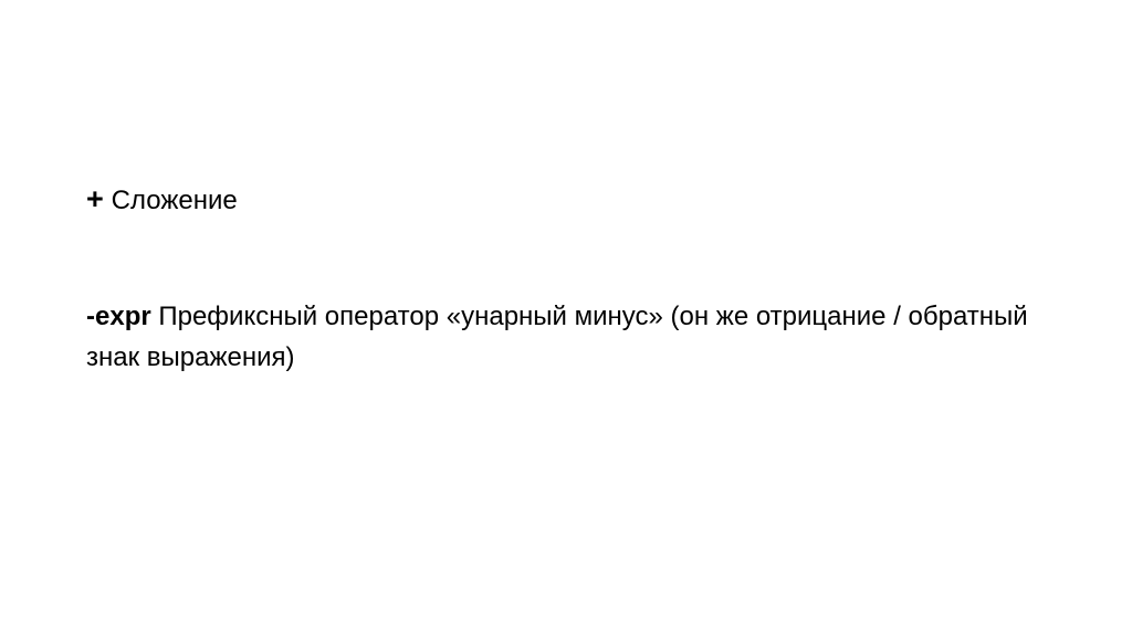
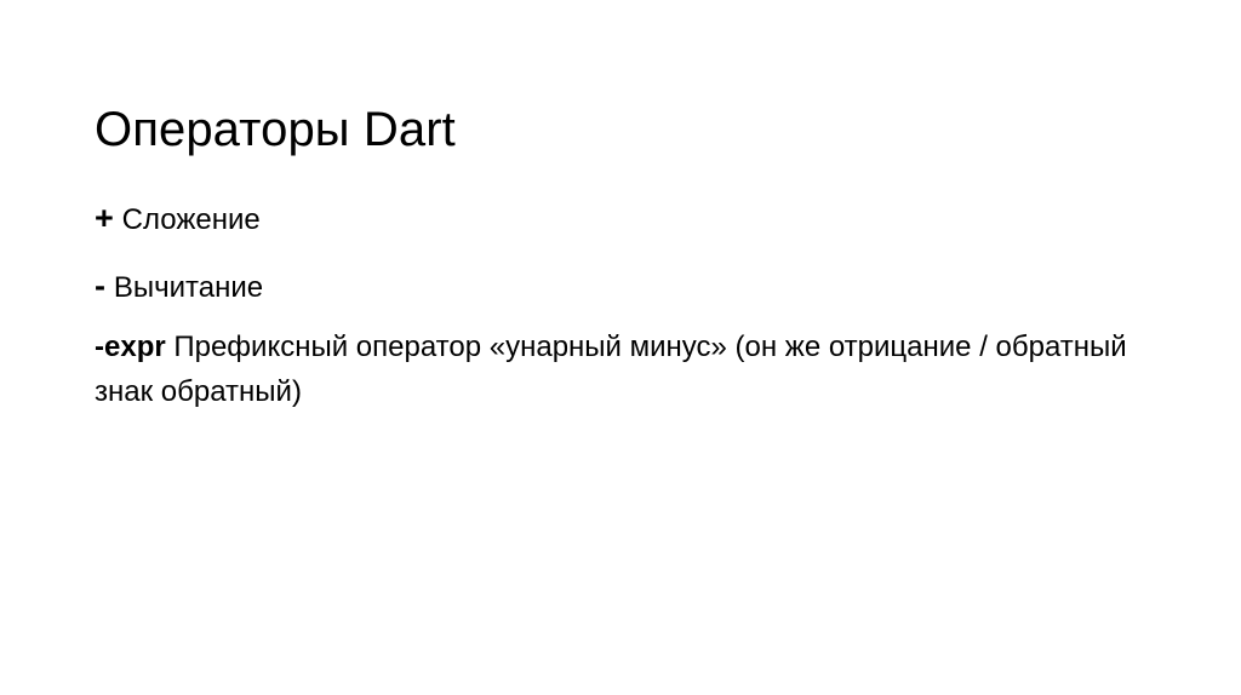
+ Операторы Dart
  + Сложение
+ - Вычитание
- -expr Префиксный оператор «унарный минус» (он же отрицание / обратный знак выражения)
+ -expr Префиксный оператор «унарный минус» (он же отрицание / обратный знак обратный)
